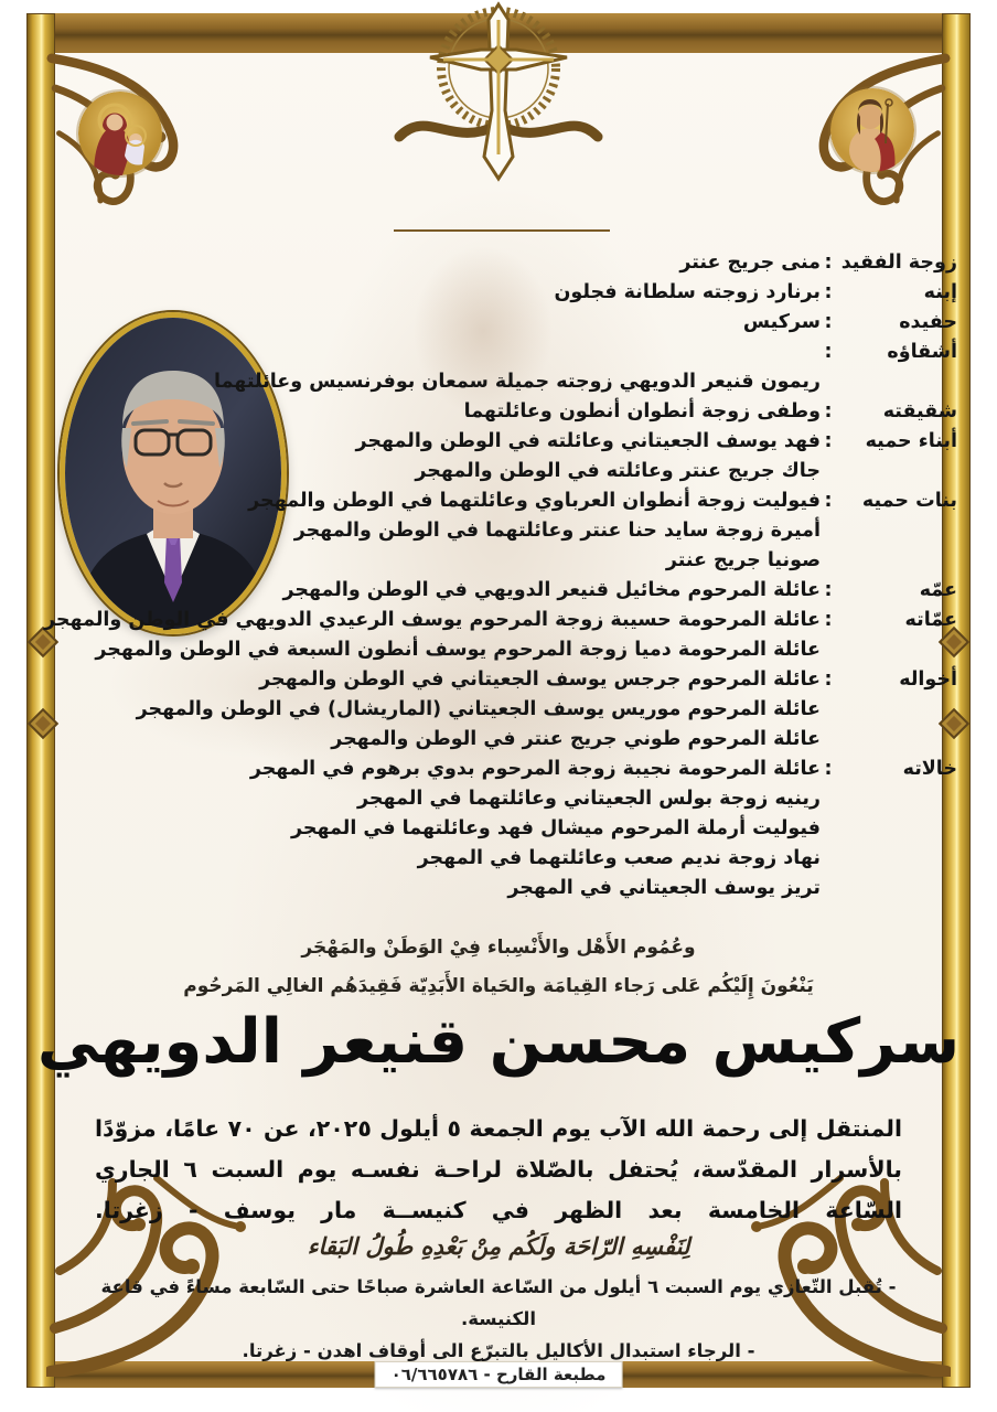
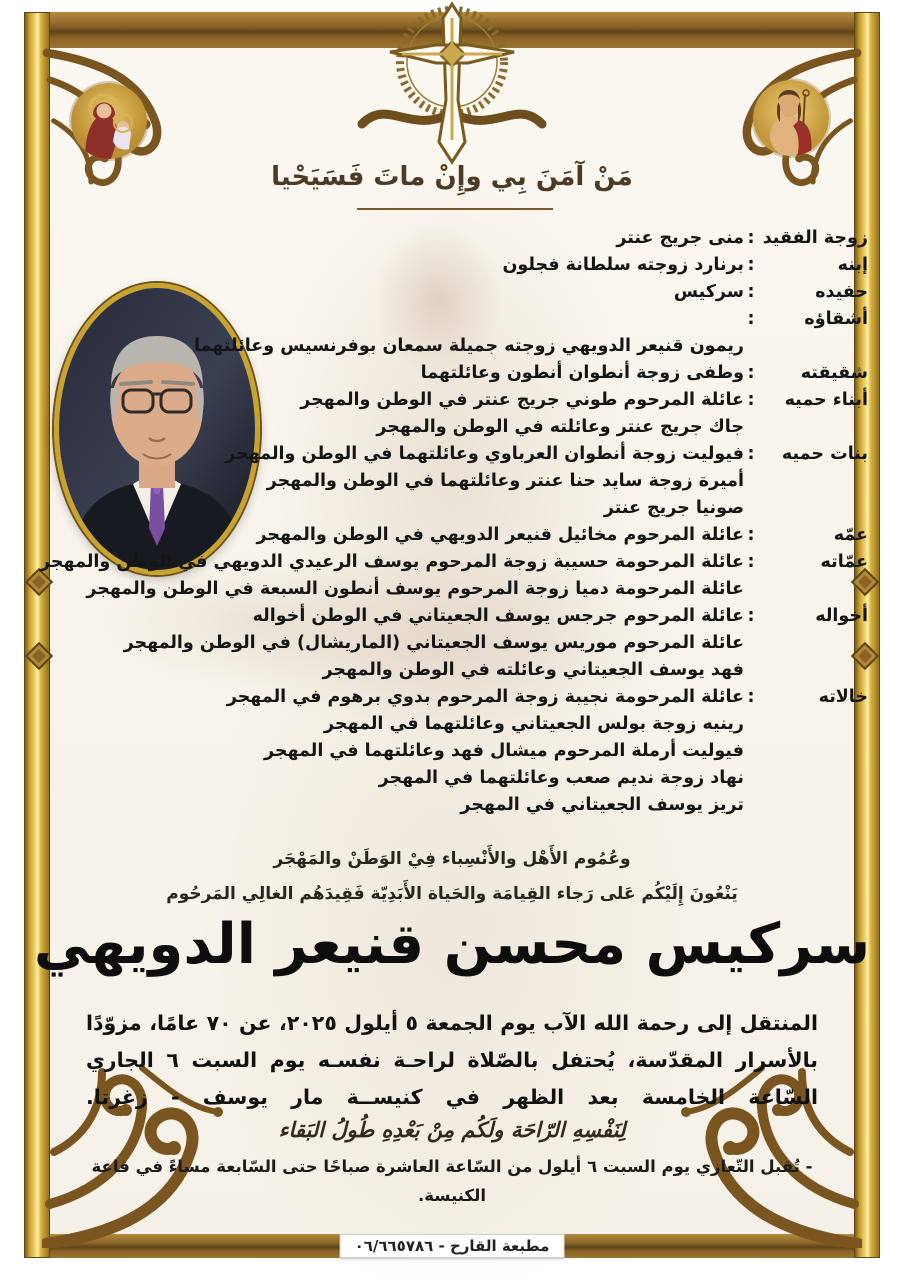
+ مَنْ آمَنَ بِي وإِنْ ماتَ فَسَيَحْيا
  زوجة الفقيد
  :
  منى جريج عنتر
  إبنه
  :
  برنارد زوجته سلطانة فجلون
  حفيده
  :
  سركيس
  أشقاؤه
  :
  ريمون قنيعر الدويهي زوجته جميلة سمعان بوفرنسيس وعائلتهما
  شقيقته
  :
  وطفى زوجة أنطوان أنطون وعائلتهما
  أبناء حميه
  :
- فهد يوسف الجعيتاني وعائلته في الوطن والمهجر
+ عائلة المرحوم طوني جريج عنتر في الوطن والمهجر
  جاك جريج عنتر وعائلته في الوطن والمهجر
  بنات حميه
  :
  فيوليت زوجة أنطوان العرباوي وعائلتهما في الوطن والمهجر
  أميرة زوجة سايد حنا عنتر وعائلتهما في الوطن والمهجر
  صونيا جريج عنتر
  عمّه
  :
  عائلة المرحوم مخائيل قنيعر الدويهي في الوطن والمهجر
  عمّاته
  :
  عائلة المرحومة حسيبة زوجة المرحوم يوسف الرعيدي الدويهي في الوطن والمهجر
  عائلة المرحومة دميا زوجة المرحوم يوسف أنطون السبعة في الوطن والمهجر
  أخواله
  :
- عائلة المرحوم جرجس يوسف الجعيتاني في الوطن والمهجر
+ عائلة المرحوم جرجس يوسف الجعيتاني في الوطن أخواله
  عائلة المرحوم موريس يوسف الجعيتاني (الماريشال) في الوطن والمهجر
- عائلة المرحوم طوني جريج عنتر في الوطن والمهجر
+ فهد يوسف الجعيتاني وعائلته في الوطن والمهجر
  خالاته
  :
  عائلة المرحومة نجيبة زوجة المرحوم بدوي برهوم في المهجر
  رينيه زوجة بولس الجعيتاني وعائلتهما في المهجر
  فيوليت أرملة المرحوم ميشال فهد وعائلتهما في المهجر
  نهاد زوجة نديم صعب وعائلتهما في المهجر
  تريز يوسف الجعيتاني في المهجر
  وعُمُوم الأَهْل والأَنْسِباء فِيْ الوَطَنْ والمَهْجَر
  يَنْعُونَ إِلَيْكُم عَلى رَجاء القِيامَة والحَياة الأَبَدِيّة فَقِيدَهُم الغالِي المَرحُوم
  سركيس محسن قنيعر الدويهي
  المنتقل إلى رحمة الله الآب يوم الجمعة ٥ أيلول ٢٠٢٥، عن ٧٠ عامًا، مزوّدًا بالأسرار المقدّسة، يُحتفل بالصّلاة لراحـة نفسـه يوم السبت ٦ الجاري السّاعة الخامسة بعد الظهر في كنيســة مار يوسف - زغرتا.
  لِنَفْسِهِ الرّاحَة ولَكُم مِنْ بَعْدِهِ طُولُ البَقاء
  - تُقبل التّعازي يوم السبت ٦ أيلول من السّاعة العاشرة صباحًا حتى السّابعة مساءً في قاعة الكنيسة.
- - الرجاء استبدال الأكاليل بالتبرّع الى أوقاف اهدن - زغرتا.
  مطبعة القارح - ٠٦/٦٦٥٧٨٦
